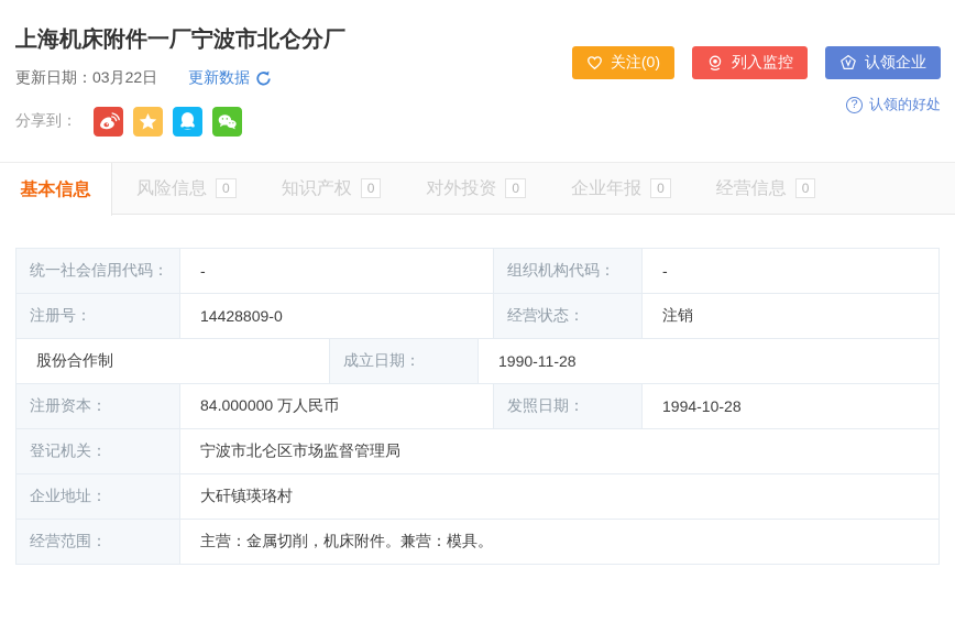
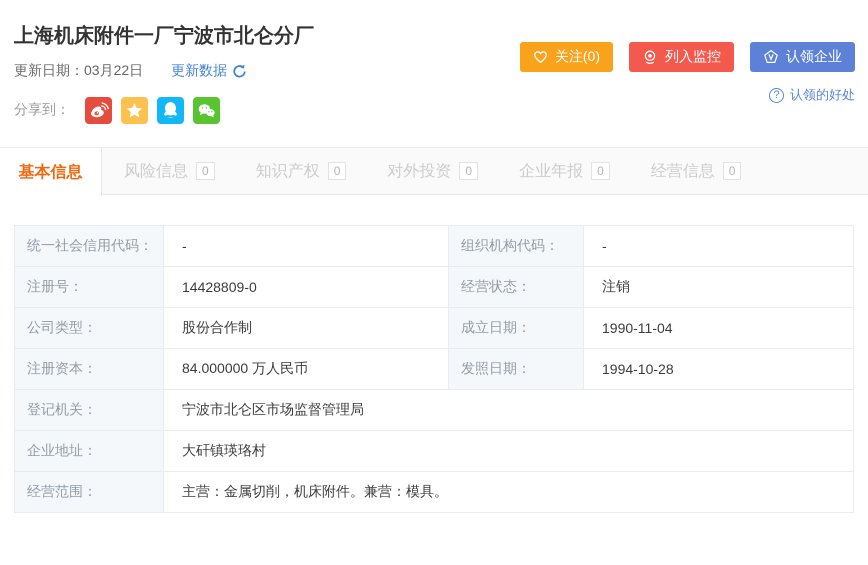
  上海机床附件一厂宁波市北仑分厂
  更新日期：03月22日
  更新数据
  分享到：
  关注(0)
  列入监控
  认领企业
  ?
  认领的好处
  基本信息
  风险信息
  0
  知识产权
  0
  对外投资
  0
  企业年报
  0
  经营信息
  0
  统一社会信用代码：
  -
  组织机构代码：
  -
  注册号：
  14428809-0
  经营状态：
  注销
+ 公司类型：
  股份合作制
  成立日期：
- 1990-11-28
+ 1990-11-04
  注册资本：
  84.000000 万人民币
  发照日期：
  1994-10-28
  登记机关：
  宁波市北仑区市场监督管理局
  企业地址：
  大矸镇瑛珞村
  经营范围：
  主营：金属切削，机床附件。兼营：模具。
